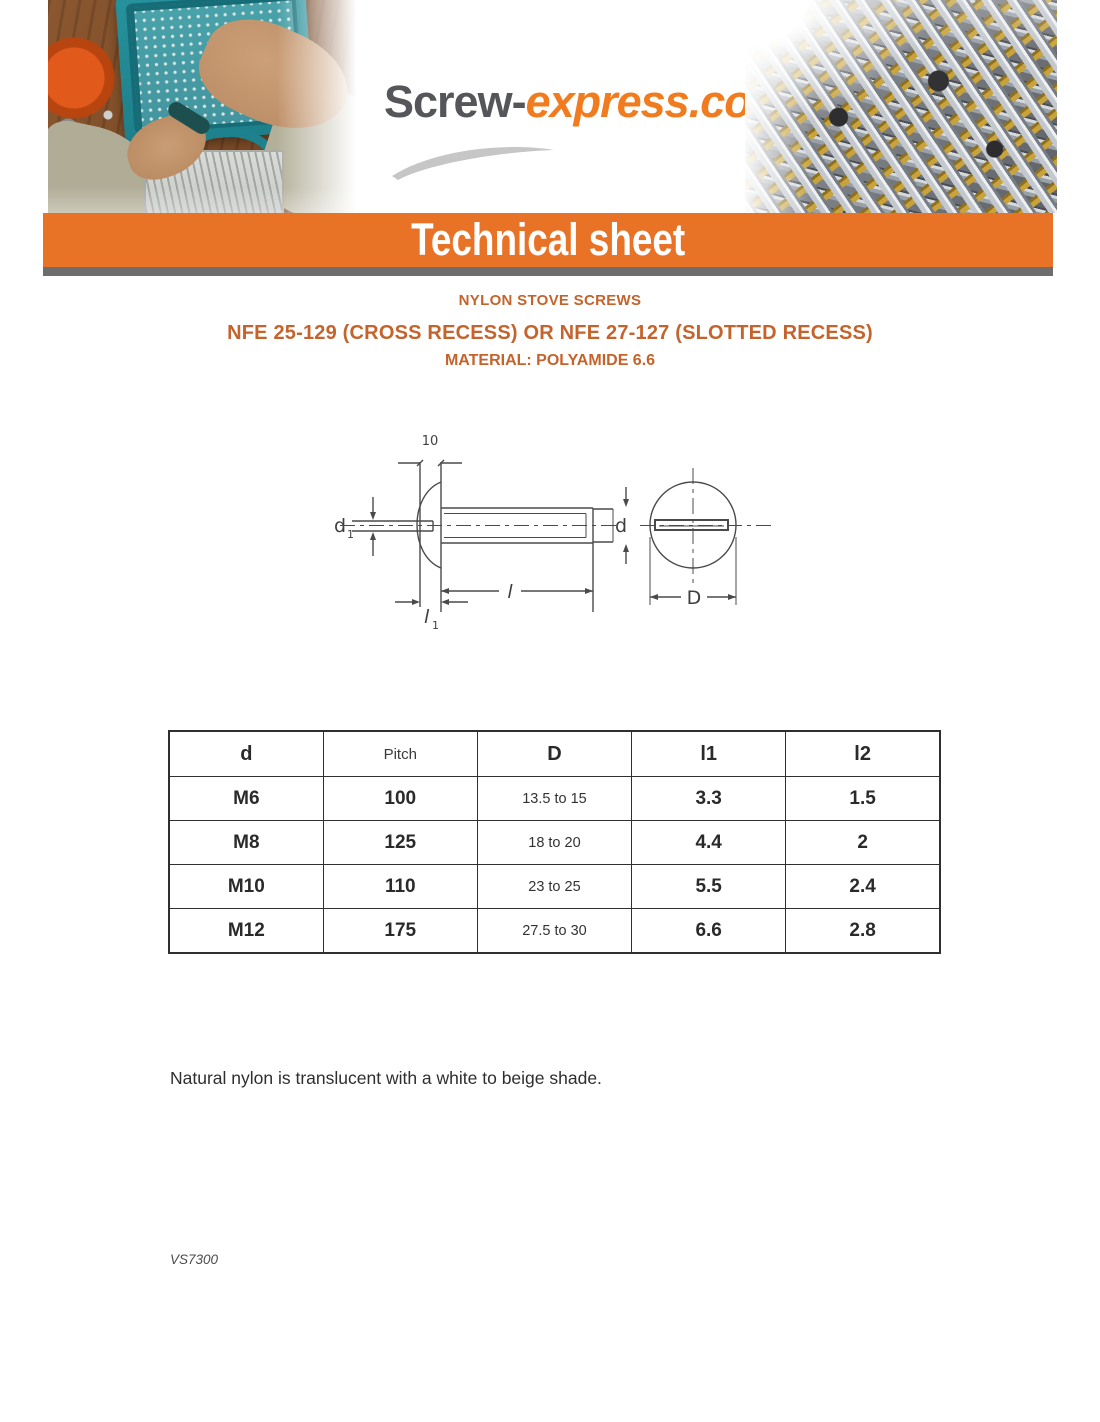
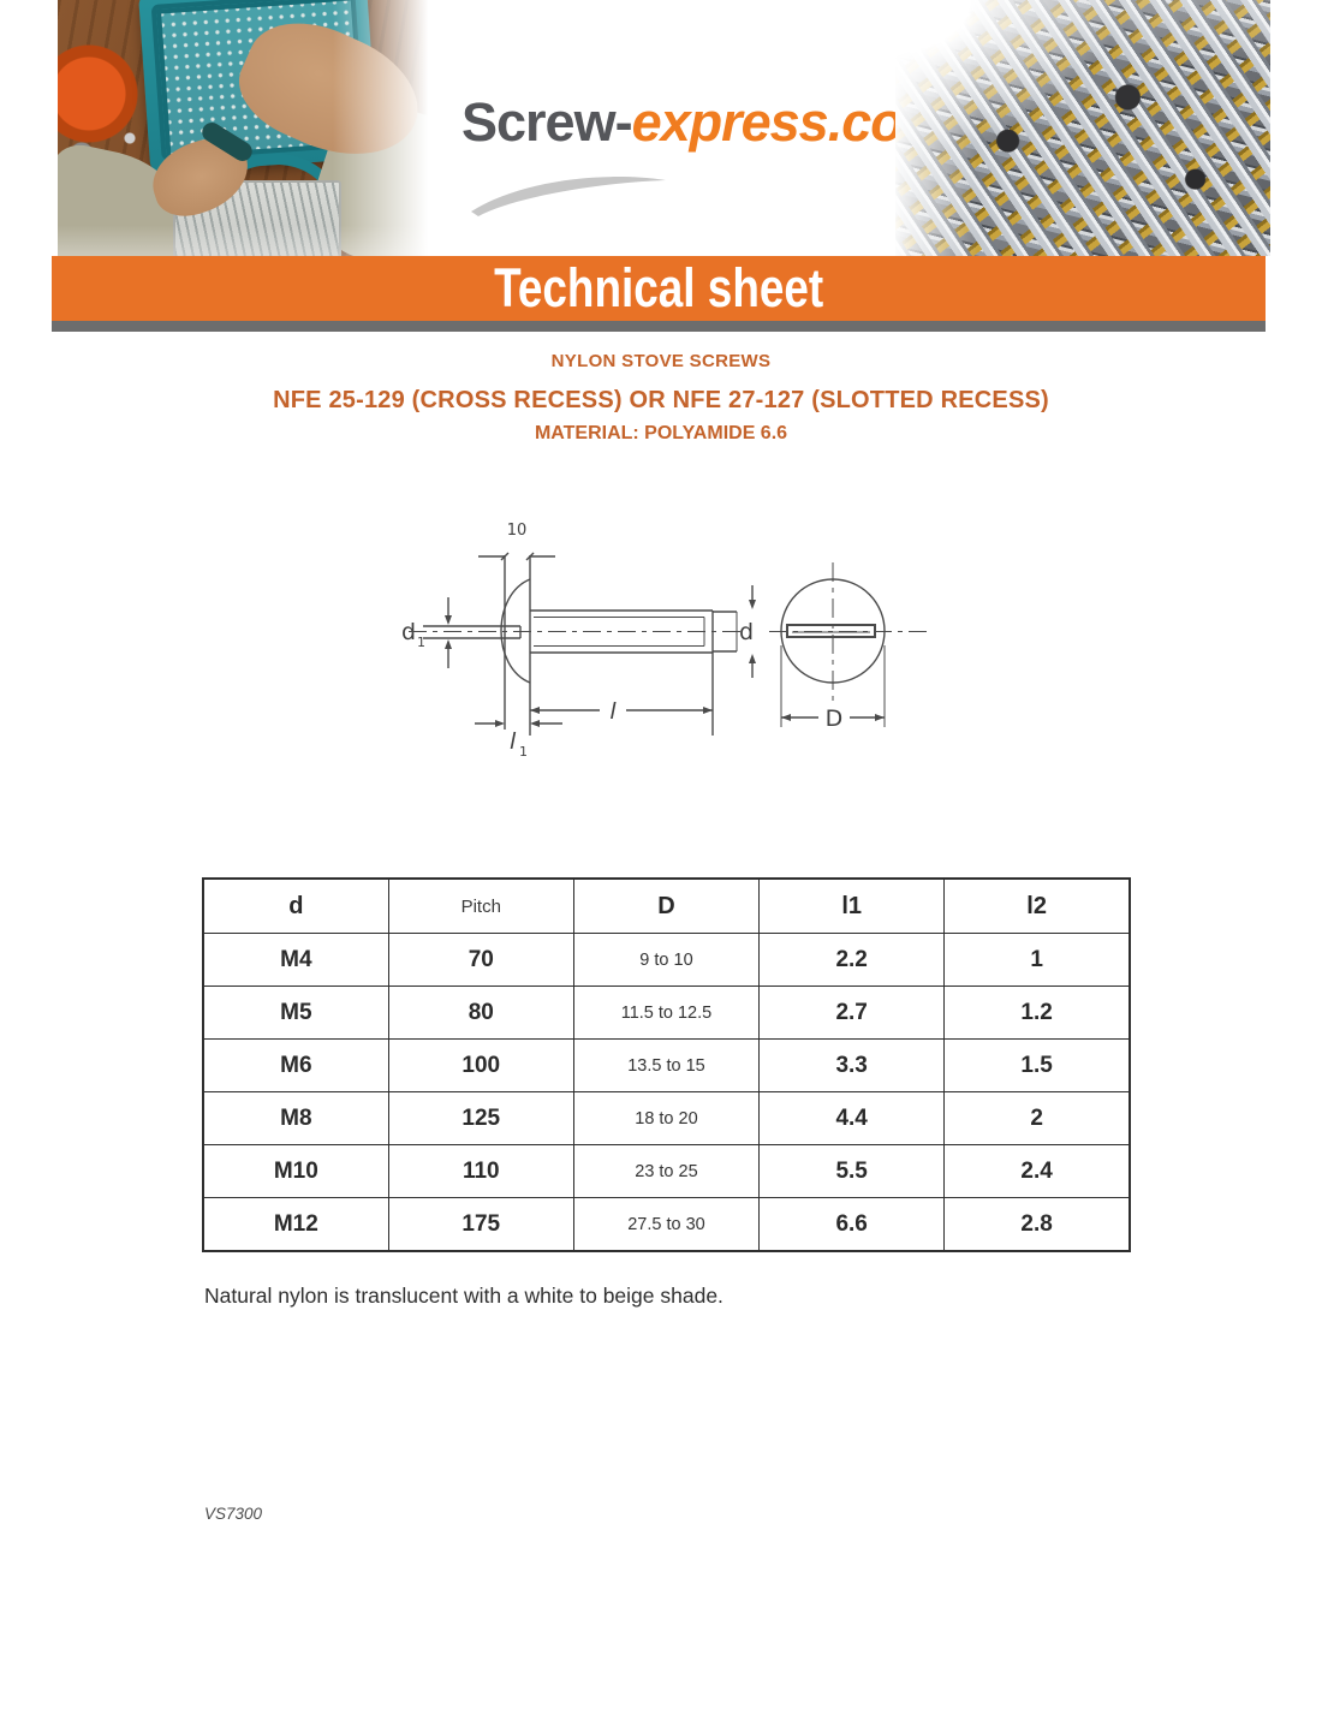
  Screw-express.co
  Technical sheet
  NYLON STOVE SCREWS
  NFE 25-129 (CROSS RECESS) OR NFE 27-127 (SLOTTED RECESS)
  MATERIAL: POLYAMIDE 6.6
  10
  1
  d
  D
  l
  l
  1
  d	Pitch	D	l1	l2
+ M4	70	9 to 10	2.2	1
+ M5	80	11.5 to 12.5	2.7	1.2
  M6	100	13.5 to 15	3.3	1.5
  M8	125	18 to 20	4.4	2
  M10	110	23 to 25	5.5	2.4
  M12	175	27.5 to 30	6.6	2.8
  Natural nylon is translucent with a white to beige shade.
  VS7300
